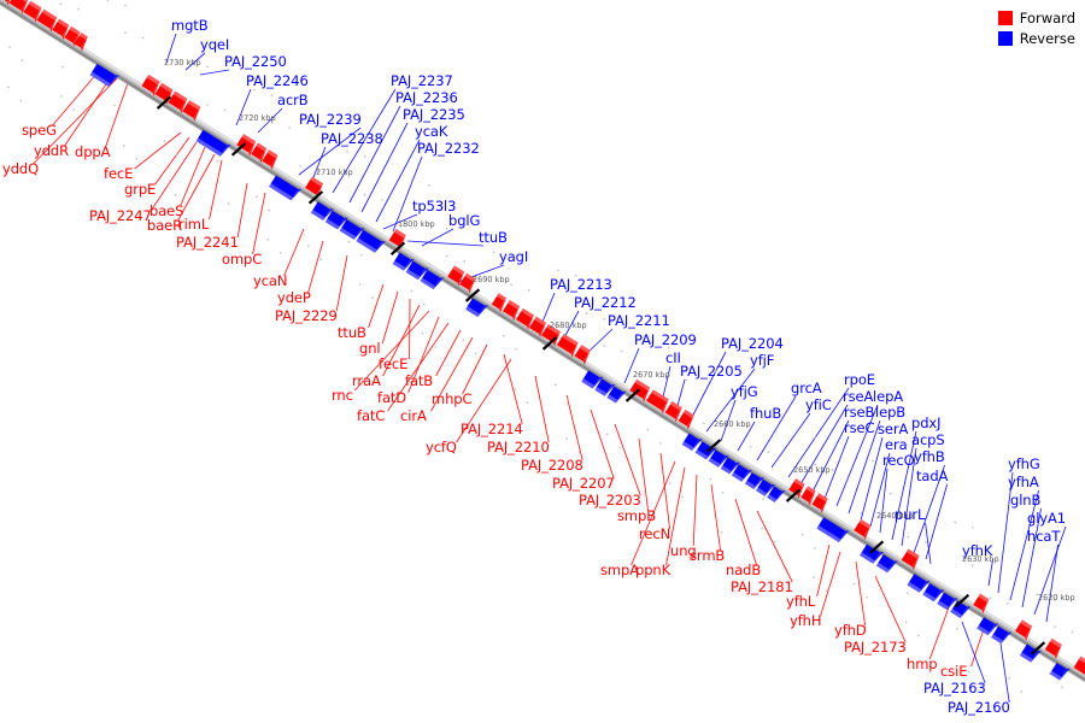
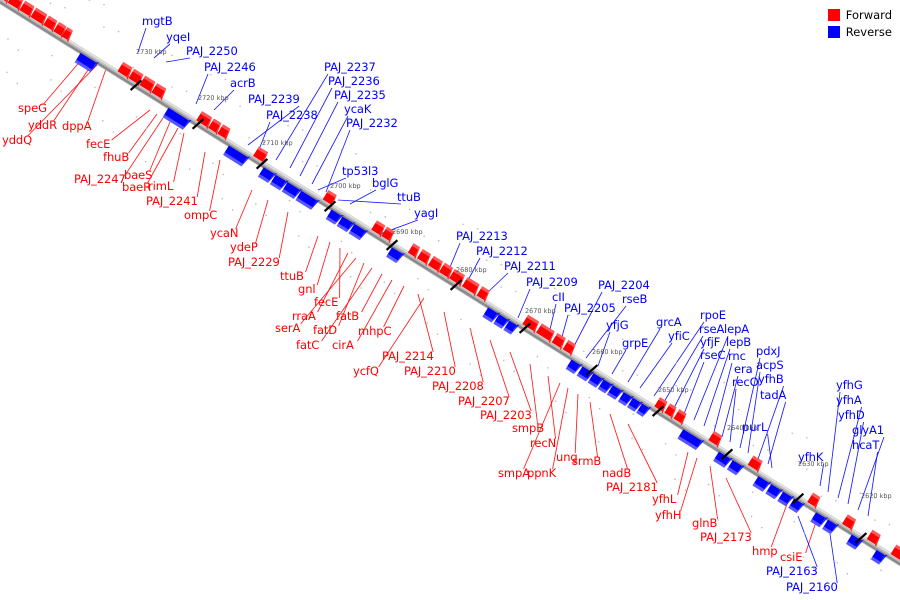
  speG
  yddR
  yddQ
  dppA
  fecE
- grpE
+ fhuB
  PAJ_2247
  baeS
  baeR
  rimL
  PAJ_2241
  ompC
  ycaN
  ydeP
  PAJ_2229
  ttuB
  gnl
  fecE
  rraA
- rnc
+ serA
  fatD
  fatC
  fatB
  cirA
  mhpC
  PAJ_2214
  ycfQ
  PAJ_2210
  PAJ_2208
  PAJ_2207
  PAJ_2203
  smpB
  recN
  smpA
  ppnK
  ung
  srmB
  nadB
  PAJ_2181
  yfhL
  yfhH
- yfhD
+ glnB
  PAJ_2173
  hmp
  csiE
  mgtB
  yqeI
  PAJ_2250
  PAJ_2246
  acrB
  PAJ_2239
  PAJ_2238
  PAJ_2237
  PAJ_2236
  PAJ_2235
  ycaK
  PAJ_2232
  tp53l3
  bglG
  ttuB
  yagI
  PAJ_2213
  PAJ_2212
  PAJ_2211
  PAJ_2209
  cII
  PAJ_2205
  PAJ_2204
- yfjF
+ rseB
  yfjG
- fhuB
+ grpE
  grcA
  yfiC
  rpoE
  rseA
- rseB
+ yfjF
  rseC
  lepA
  lepB
- serA
+ rnc
  era
  recO
  pdxJ
  acpS
  yfhB
  tadA
  purL
  yfhK
  yfhG
  yfhA
- glnB
+ yfhD
  glyA1
  hcaT
  PAJ_2163
  PAJ_2160
  2730 kbp
  2720 kbp
  2710 kbp
- 1800 kbp
+ 2700 kbp
  2690 kbp
  2680 kbp
  2670 kbp
  2660 kbp
  2650 kbp
  2640 kbp
  2630 kbp
  2620 kbp
  Forward
  Reverse
